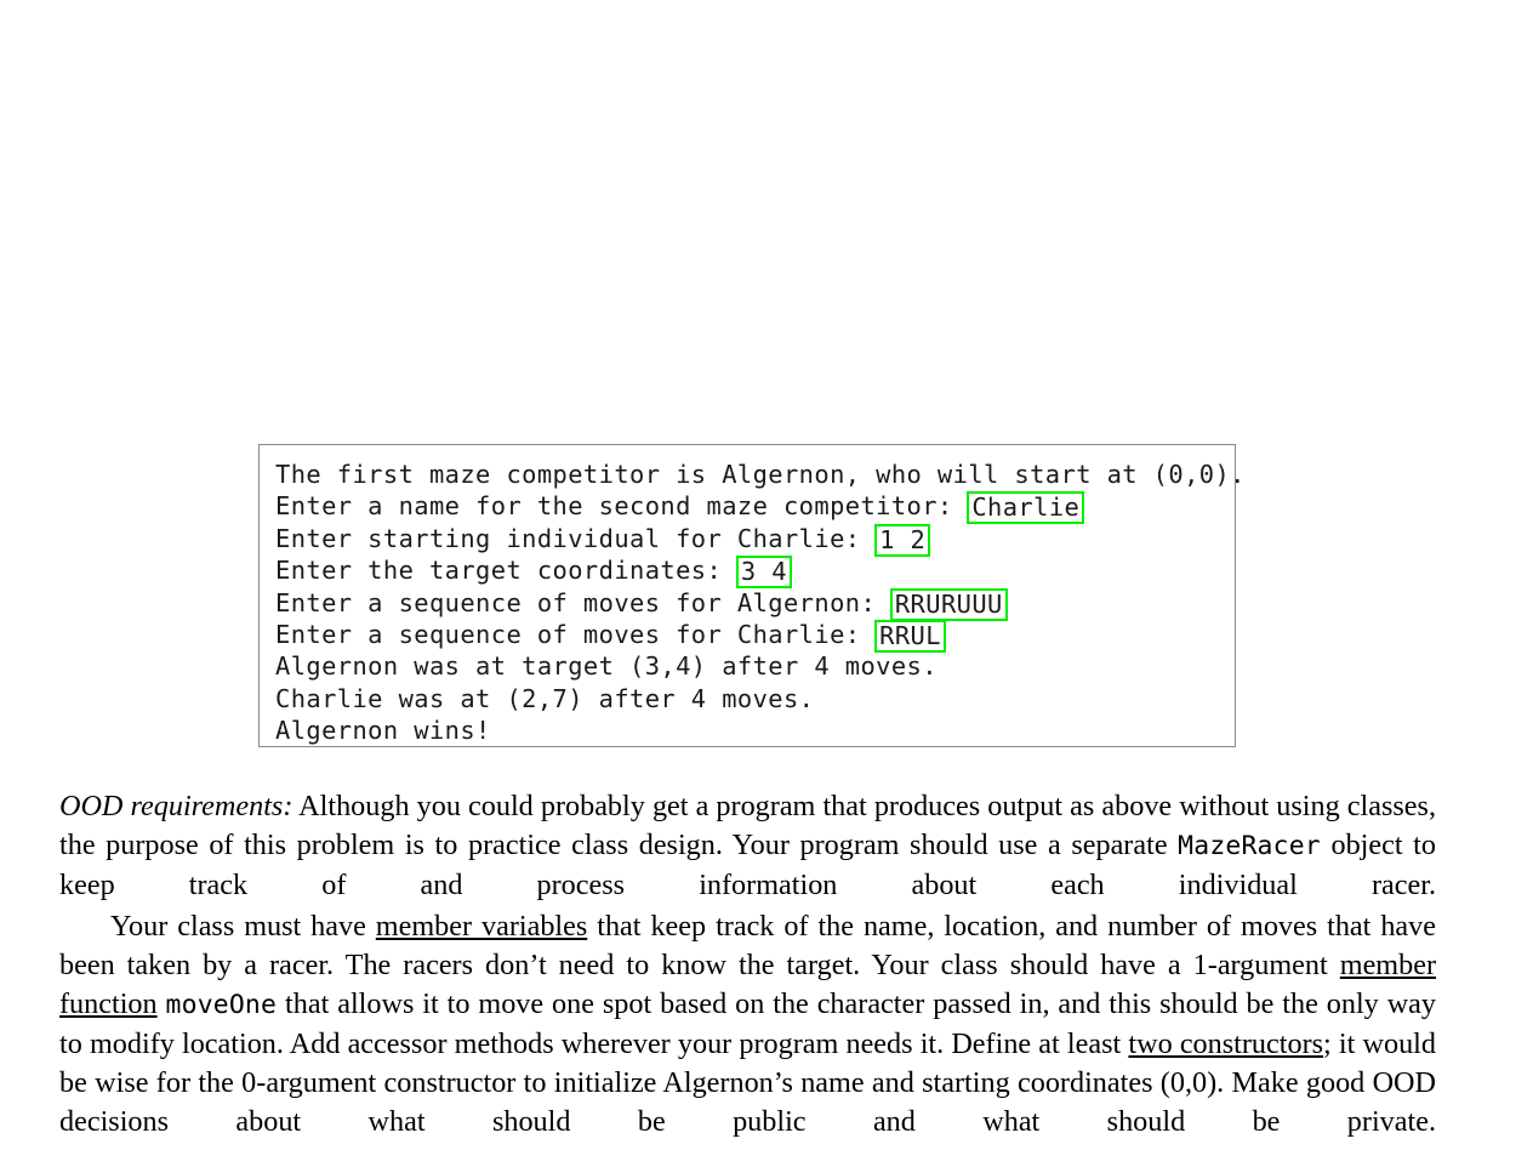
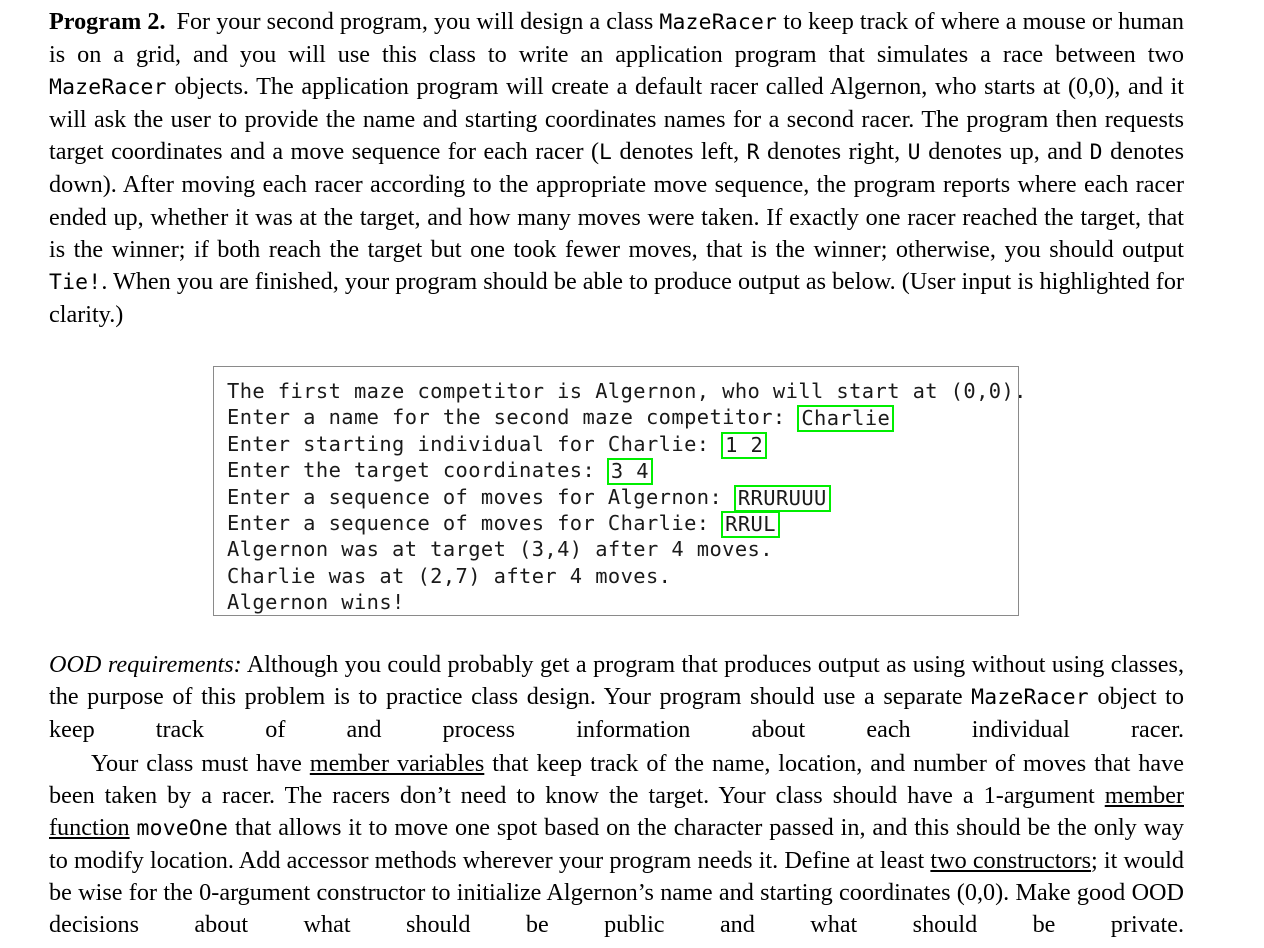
+ Program 2. For your second program, you will design a class MazeRacer to keep track of where a mouse or human is on a grid, and you will use this class to write an application program that simulates a race between two MazeRacer objects. The application program will create a default racer called Algernon, who starts at (0,0), and it will ask the user to provide the name and starting coordinates names for a second racer. The program then requests target coordinates and a move sequence for each racer (L denotes left, R denotes right, U denotes up, and D denotes down). After moving each racer according to the appropriate move sequence, the program reports where each racer ended up, whether it was at the target, and how many moves were taken. If exactly one racer reached the target, that is the winner; if both reach the target but one took fewer moves, that is the winner; otherwise, you should output Tie!. When you are finished, your program should be able to produce output as below. (User input is highlighted for clarity.)
  The first maze competitor is Algernon, who will start at (0,0).
  Enter a name for the second maze competitor: Charlie
  Enter starting individual for Charlie: 1 2
  Enter the target coordinates: 3 4
  Enter a sequence of moves for Algernon: RRURUUU
  Enter a sequence of moves for Charlie: RRUL
  Algernon was at target (3,4) after 4 moves.
  Charlie was at (2,7) after 4 moves.
  Algernon wins!
- OOD requirements: Although you could probably get a program that produces output as above without using classes, the purpose of this problem is to practice class design. Your program should use a separate MazeRacer object to keep track of and process information about each individual racer.
+ OOD requirements: Although you could probably get a program that produces output as using without using classes, the purpose of this problem is to practice class design. Your program should use a separate MazeRacer object to keep track of and process information about each individual racer.
  Your class must have member variables that keep track of the name, location, and number of moves that have been taken by a racer. The racers don’t need to know the target. Your class should have a 1-argument member function moveOne that allows it to move one spot based on the character passed in, and this should be the only way to modify location. Add accessor methods wherever your program needs it. Define at least two constructors; it would be wise for the 0-argument constructor to initialize Algernon’s name and starting coordinates (0,0). Make good OOD decisions about what should be public and what should be private.
